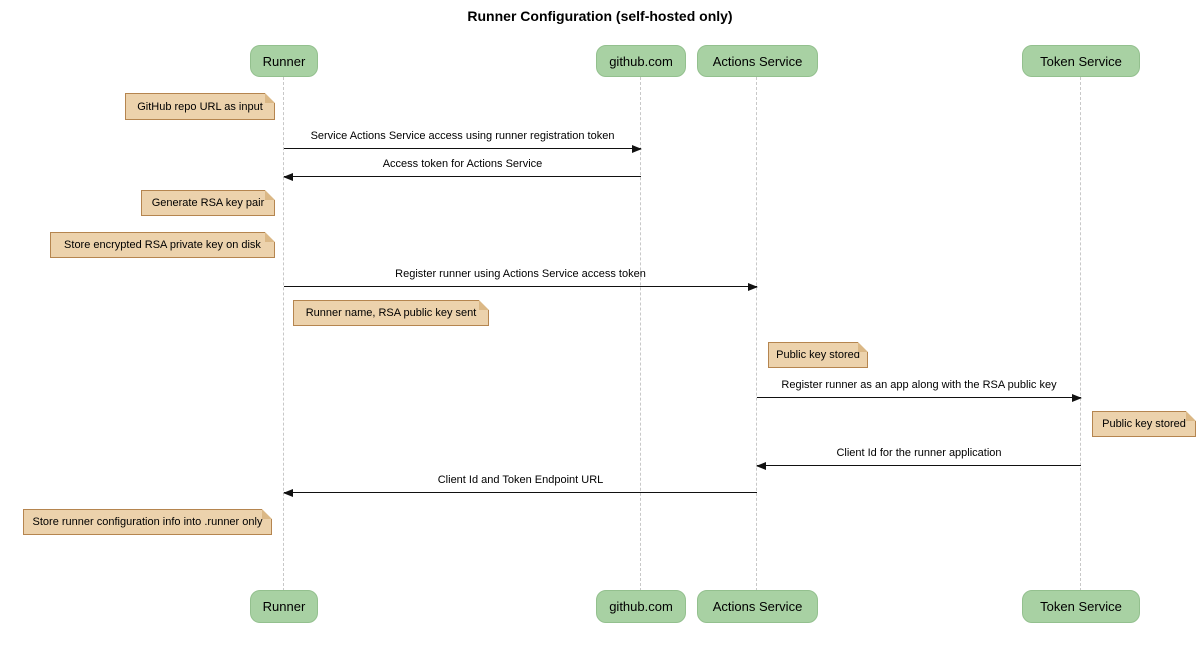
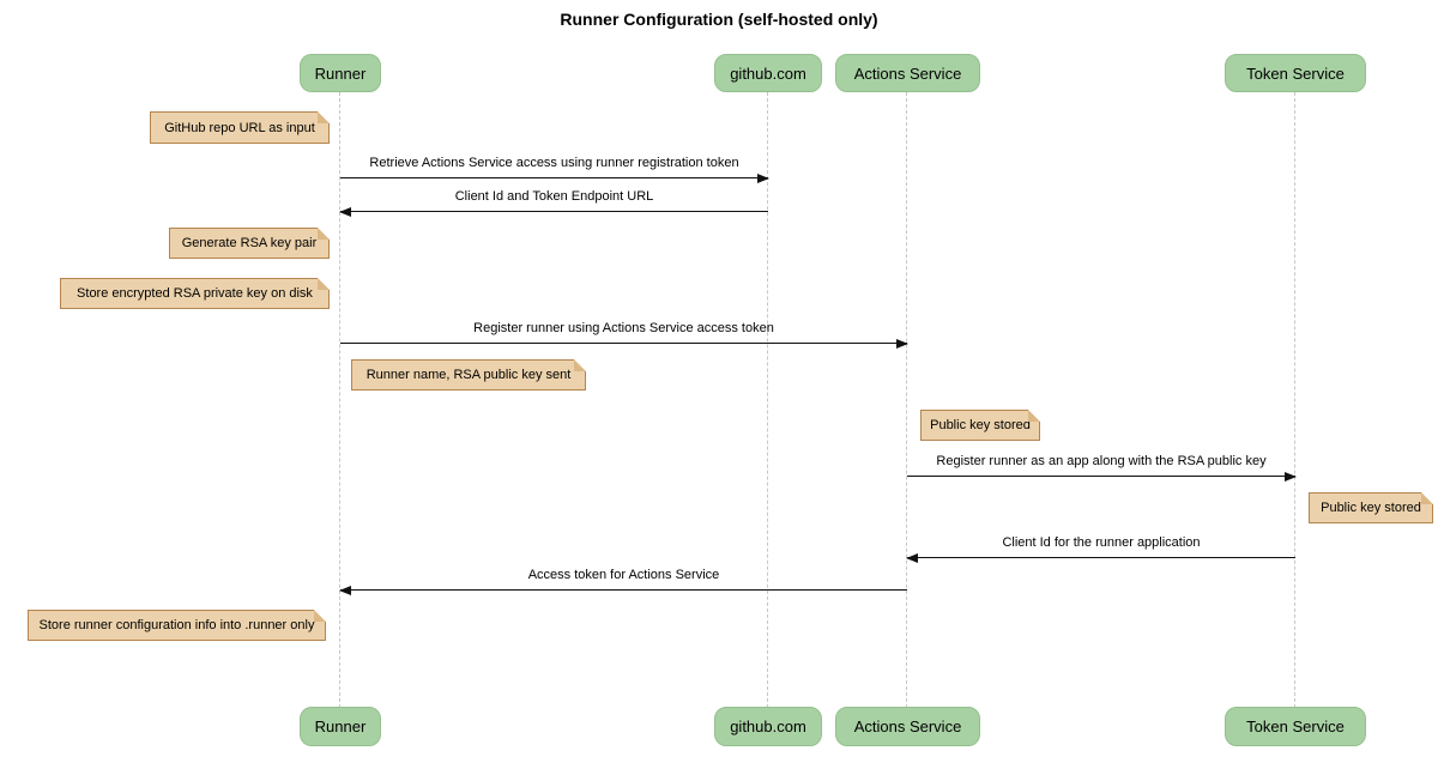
  Runner Configuration (self-hosted only)
  Runner
  github.com
  Actions Service
  Token Service
  Runner
  github.com
  Actions Service
  Token Service
- Service Actions Service access using runner registration token
+ Retrieve Actions Service access using runner registration token
- Access token for Actions Service
+ Client Id and Token Endpoint URL
  Register runner using Actions Service access token
  Register runner as an app along with the RSA public key
  Client Id for the runner application
- Client Id and Token Endpoint URL
+ Access token for Actions Service
  GitHub repo URL as input
  Generate RSA key pair
  Store encrypted RSA private key on disk
  Runner name, RSA public key sent
  Public key stored
  Public key stored
  Store runner configuration info into .runner only
